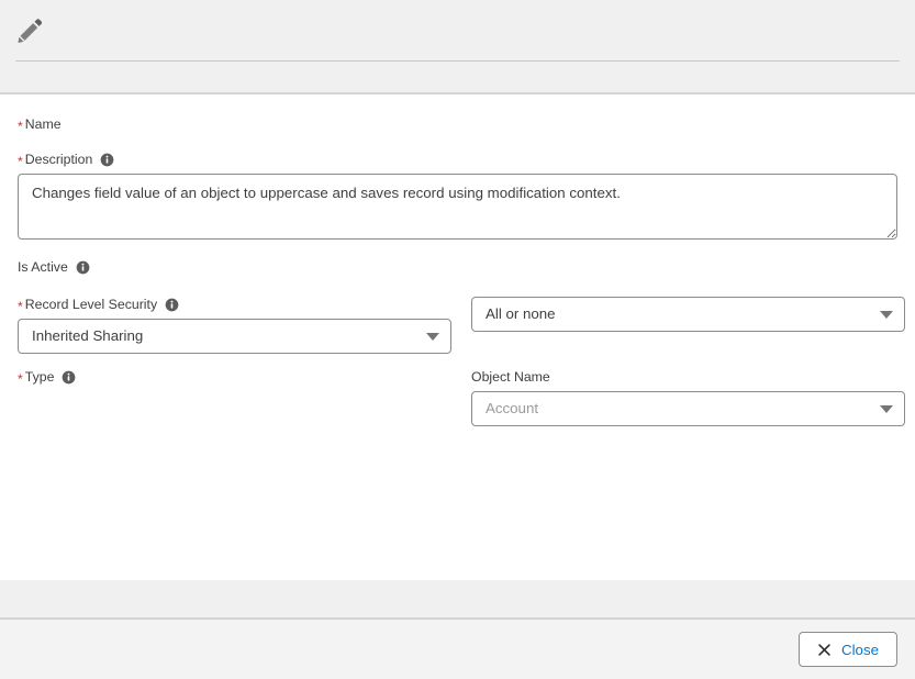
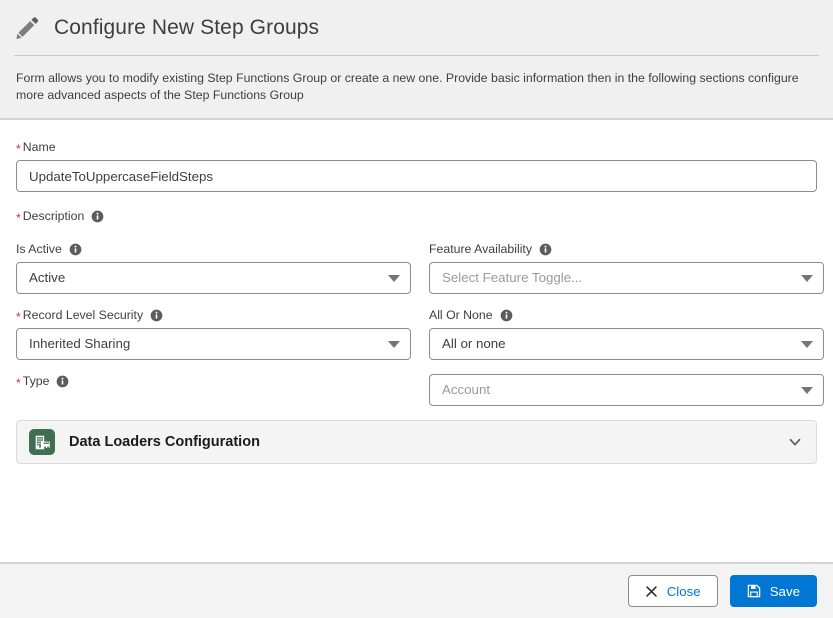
+ Configure New Step Groups
+ Form allows you to modify existing Step Functions Group or create a new one. Provide basic information then in the following sections configure more advanced aspects of the Step Functions Group
  *
  Name
+ UpdateToUppercaseFieldSteps
  *
  Description
- Changes field value of an object to uppercase and saves record using modification context.
  Is Active
+ Active
+ Feature Availability
+ Select Feature Toggle...
  *
  Record Level Security
  Inherited Sharing
+ All Or None
  All or none
  *
  Type
- Object Name
  Account
+ Data Loaders Configuration
  Close
+ Save
